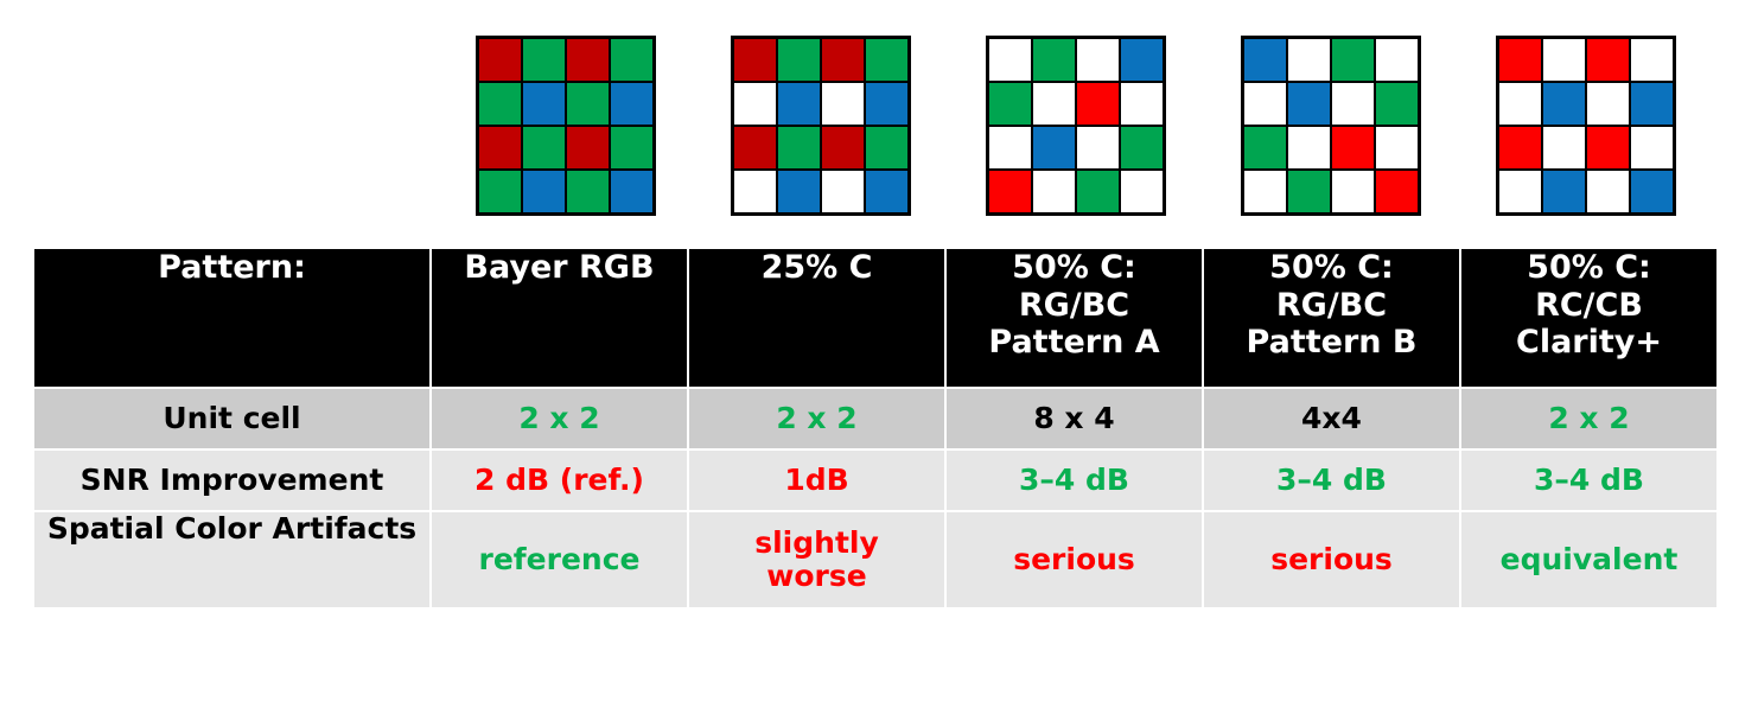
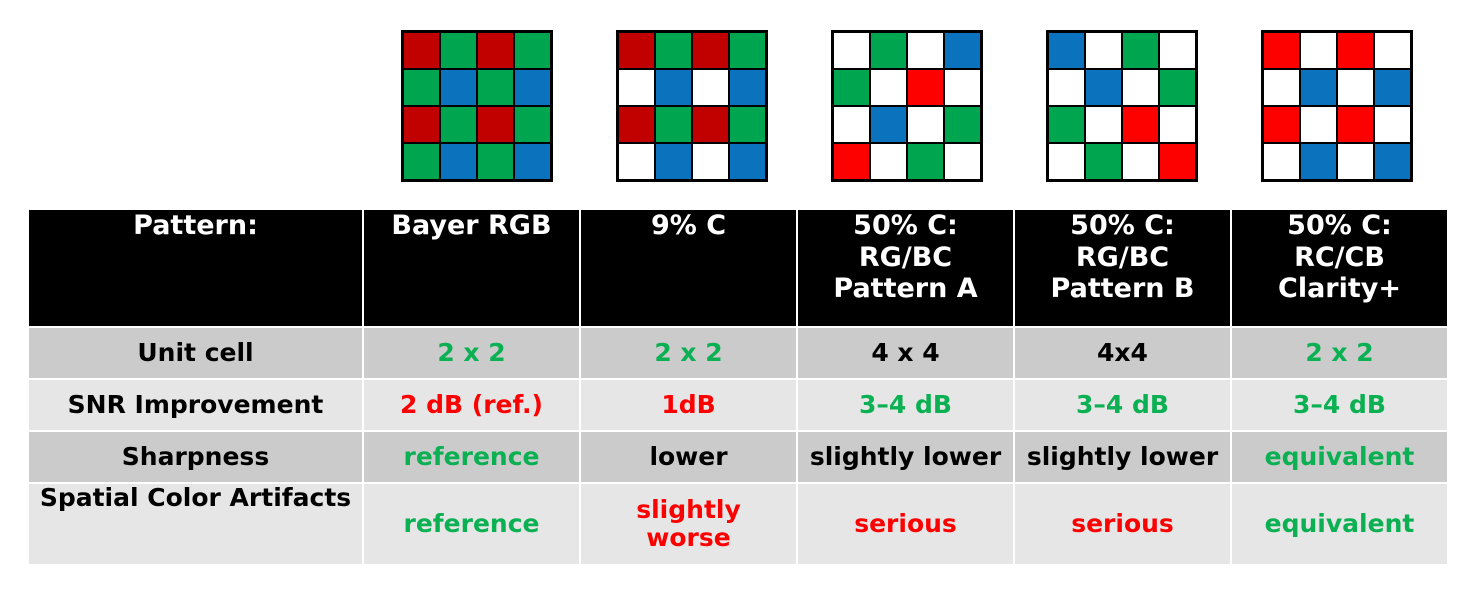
- Pattern:	Bayer RGB	25% C	50% C:RG/BCPattern A	50% C:RG/BCPattern B	50% C:RC/CBClarity+
+ Pattern:	Bayer RGB	9% C	50% C:RG/BCPattern A	50% C:RG/BCPattern B	50% C:RC/CBClarity+
- Unit cell	2 x 2	2 x 2	8 x 4	4x4	2 x 2
+ Unit cell	2 x 2	2 x 2	4 x 4	4x4	2 x 2
  SNR Improvement	2 dB (ref.)	1dB	3–4 dB	3–4 dB	3–4 dB
+ Sharpness	reference	lower	slightly lower	slightly lower	equivalent
  Spatial Color Artifacts	reference	slightlyworse	serious	serious	equivalent
